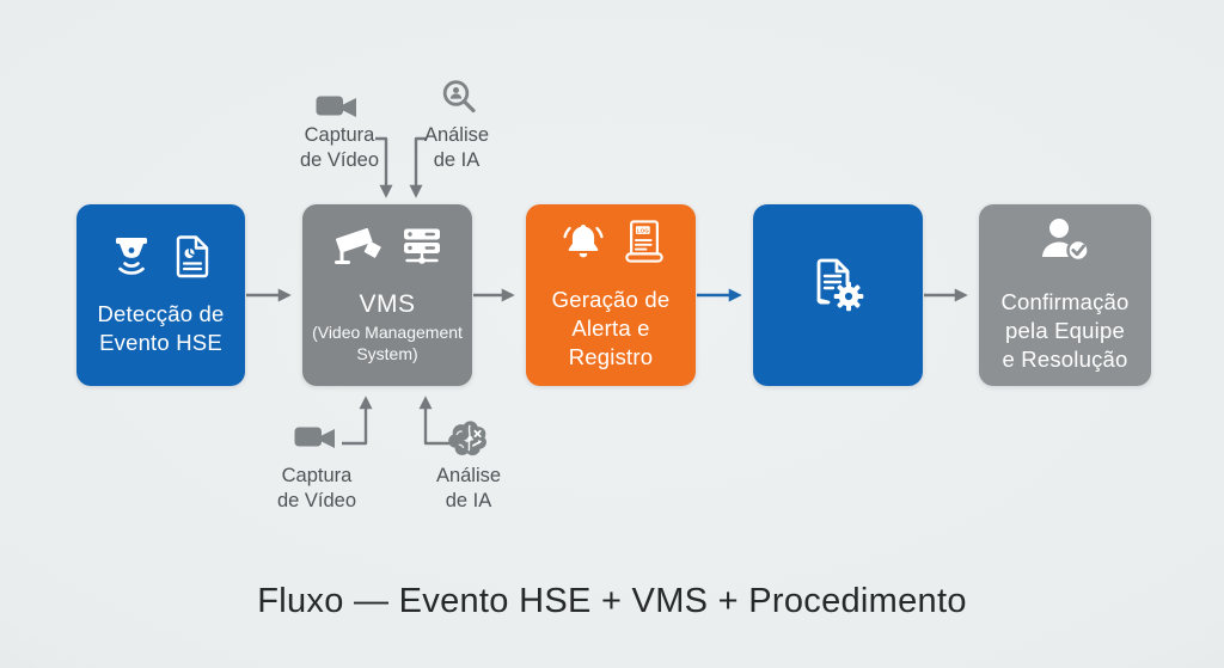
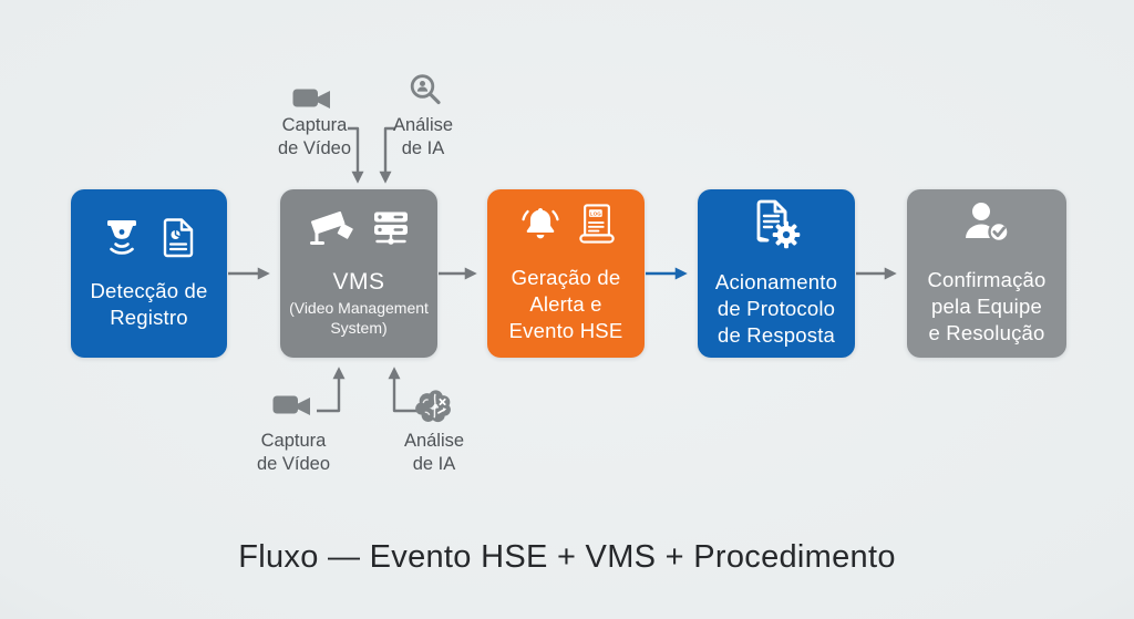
  Captura
  de Vídeo
  Análise
  de IA
  Captura
  de Vídeo
  Análise
  de IA
  Detecção de
- Evento HSE
+ Registro
  VMS
  (Video Management
  System)
  Geração de
  Alerta e
- Registro
+ Evento HSE
+ Acionamento
+ de Protocolo
+ de Resposta
  Confirmação
  pela Equipe
  e Resolução
  Fluxo — Evento HSE + VMS + Procedimento
